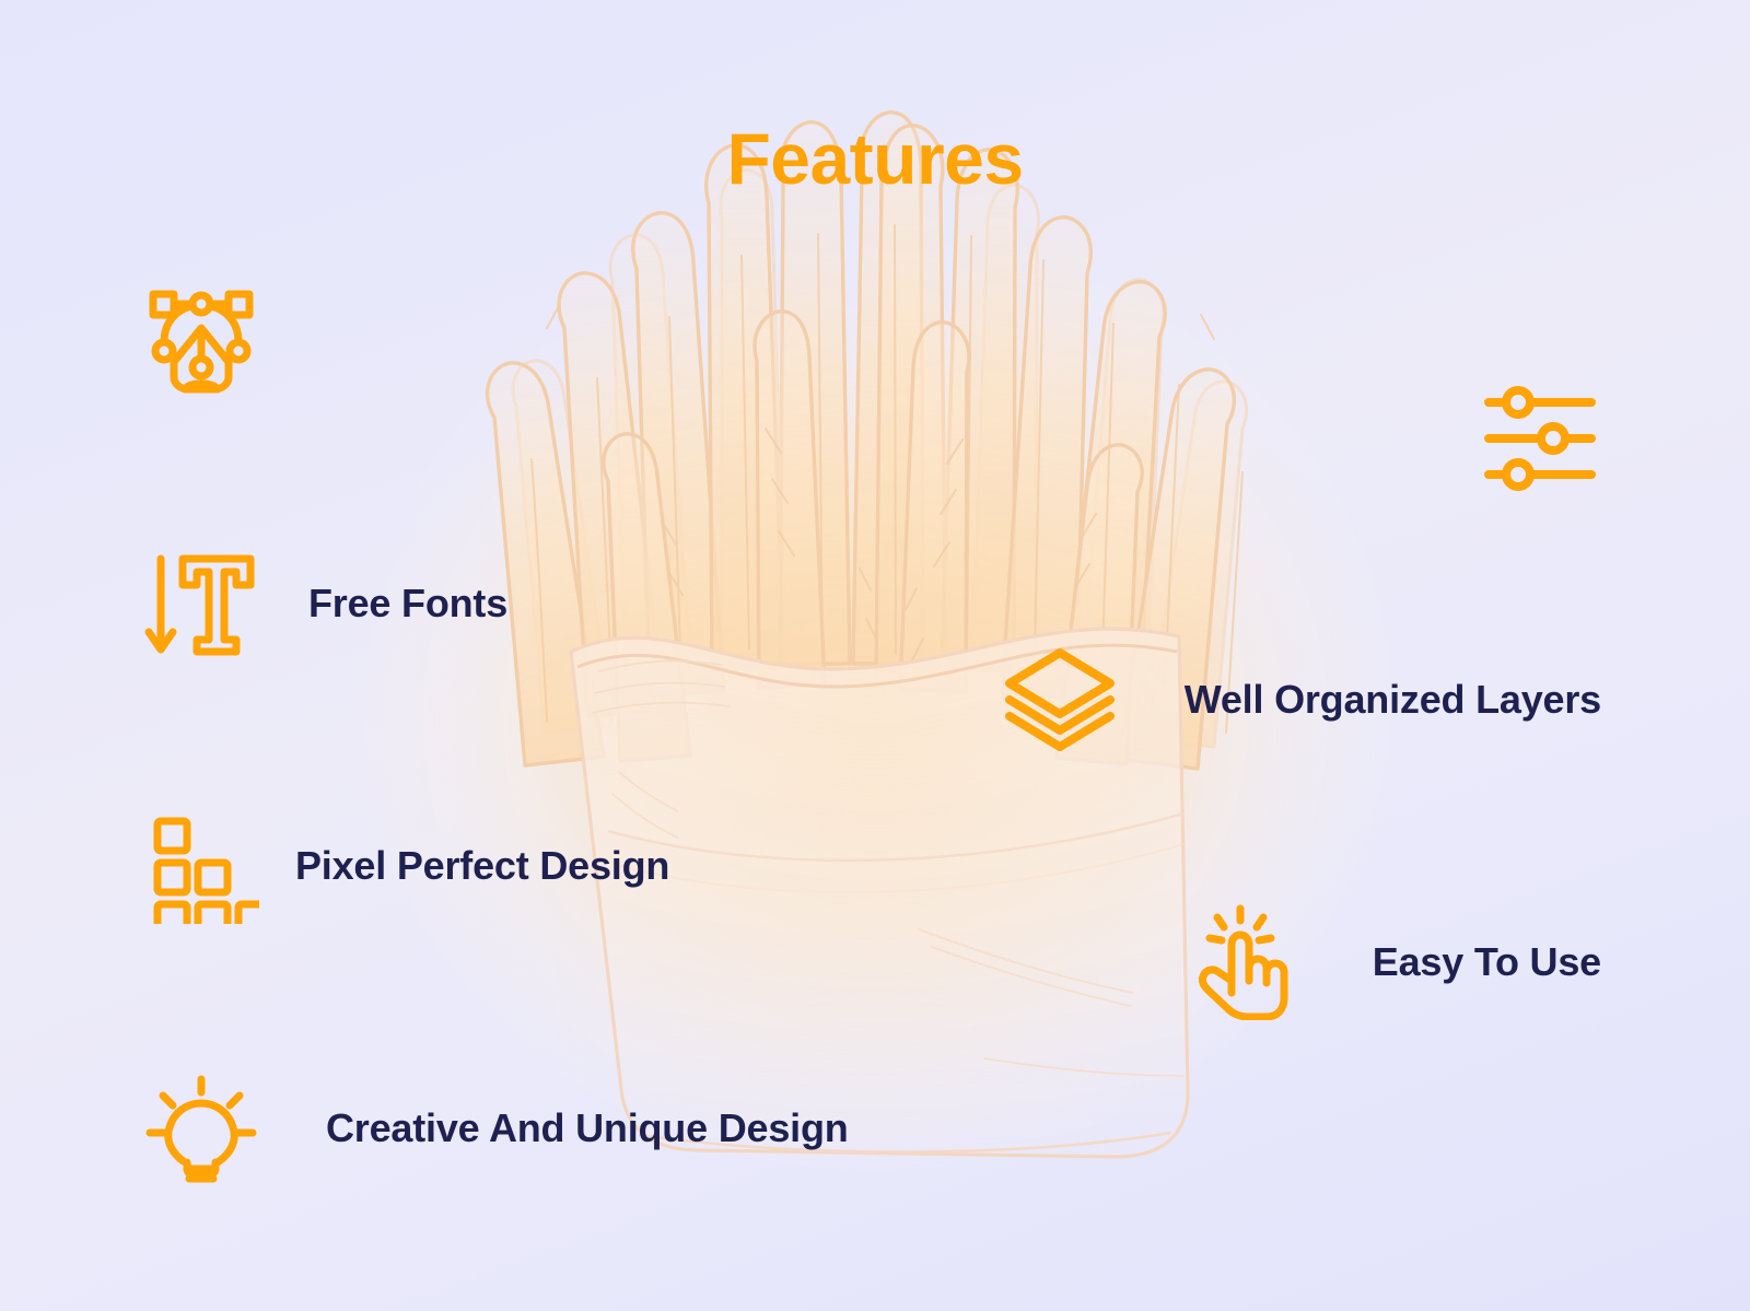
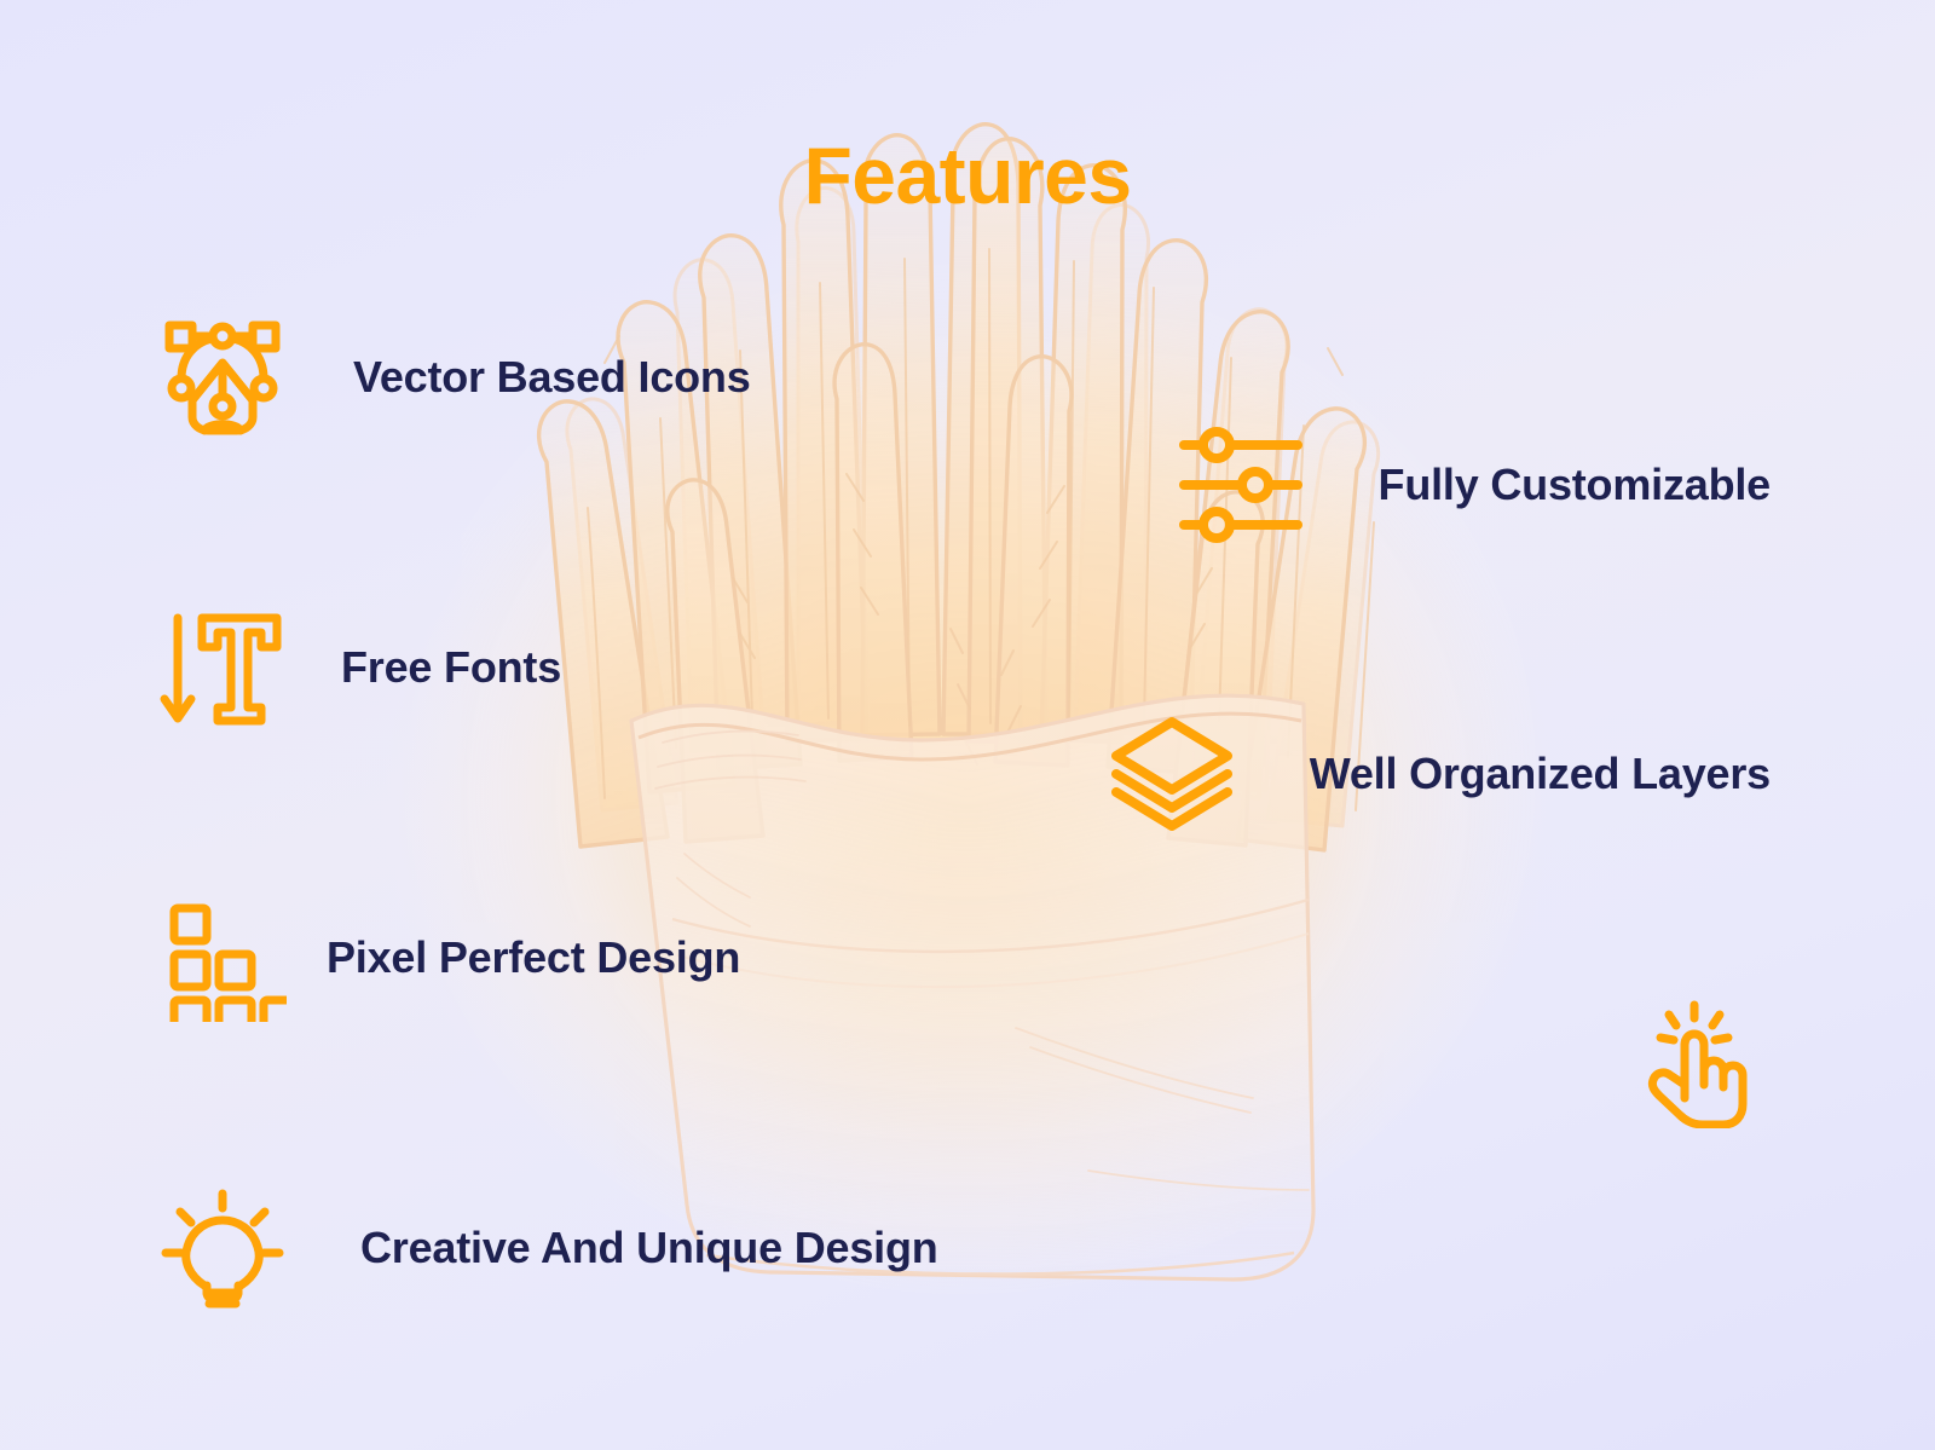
  Features
+ Vector Based Icons
  Free Fonts
  Pixel Perfect Design
  Creative And Unique Design
+ Fully Customizable
  Well Organized Layers
- Easy To Use
